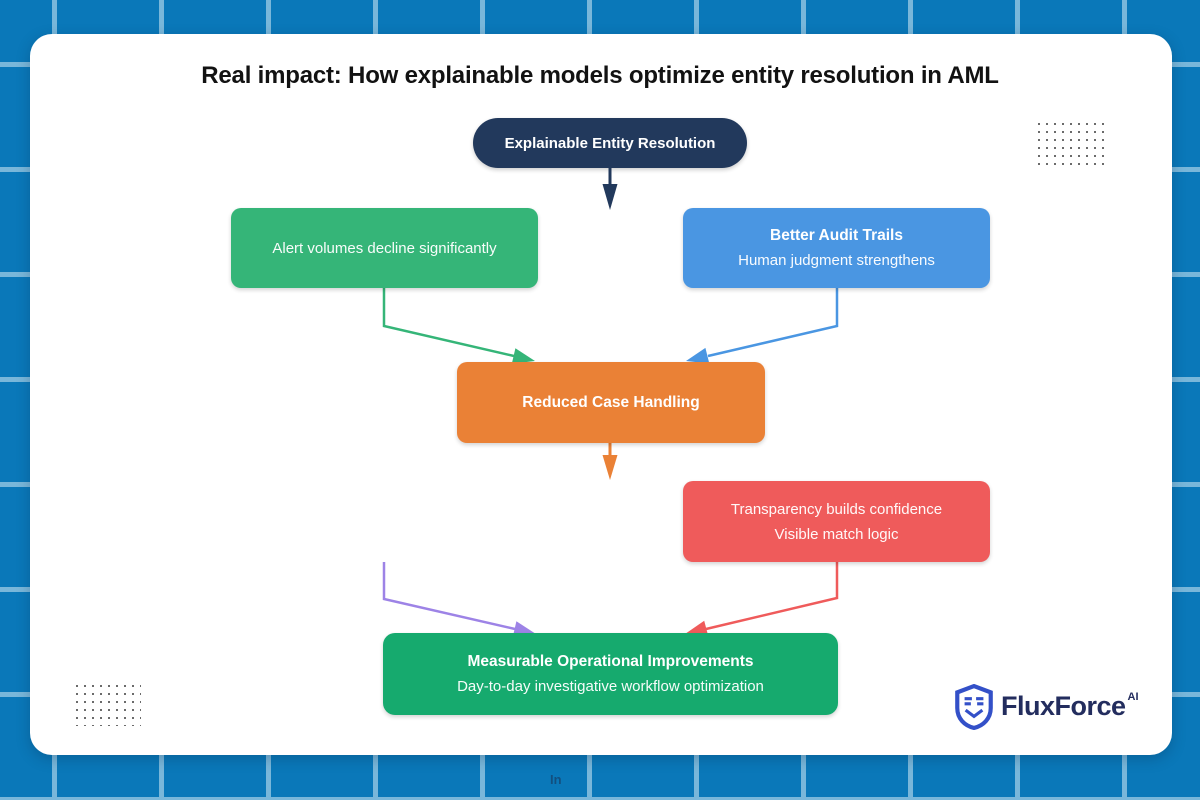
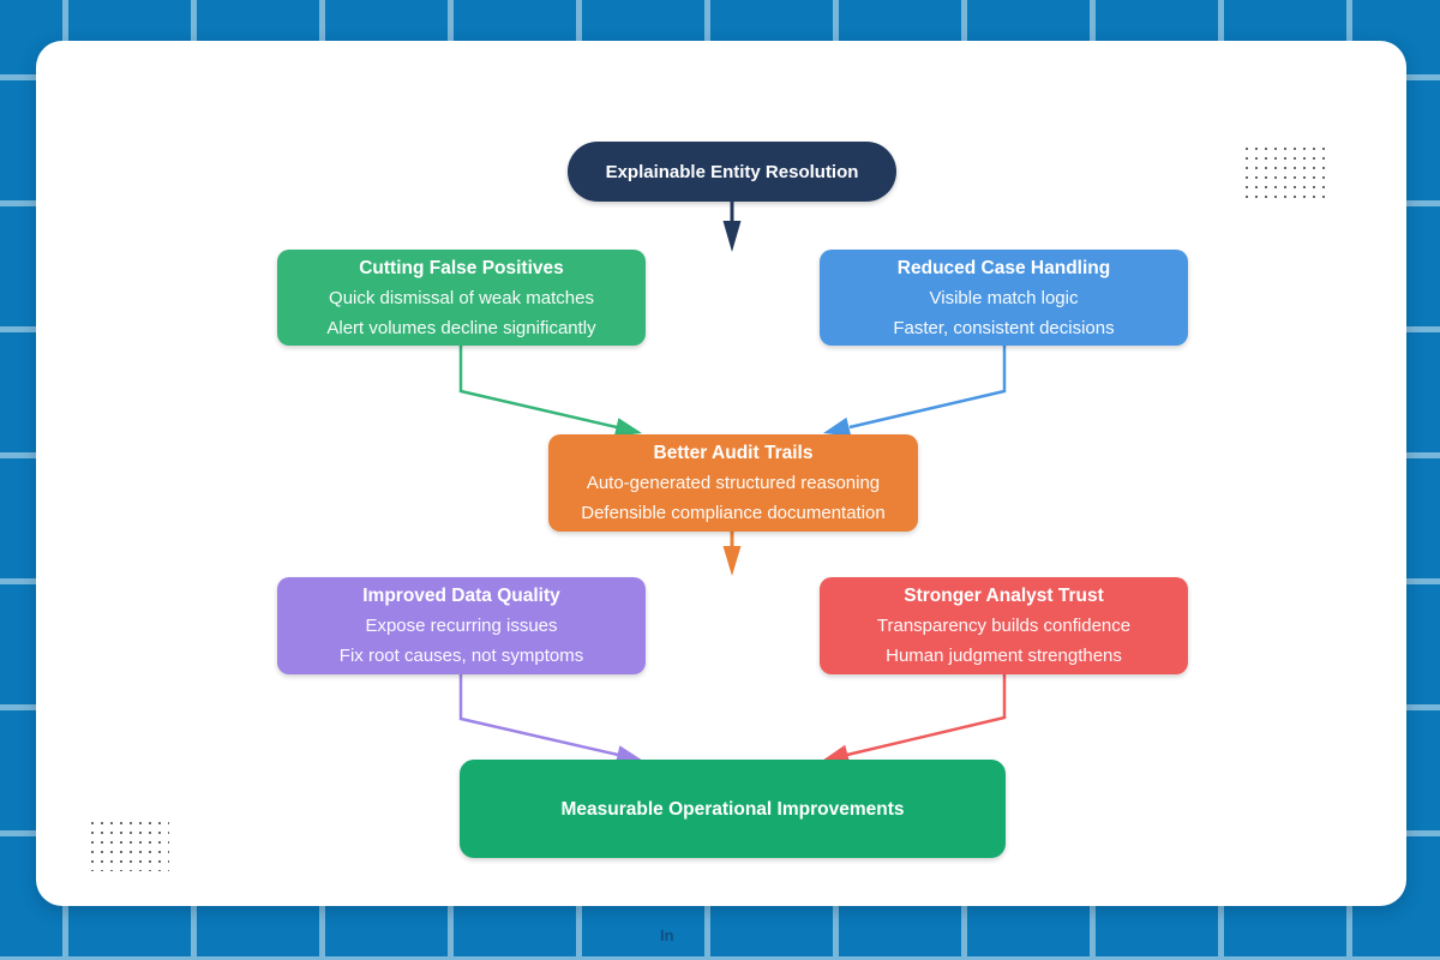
- Real impact: How explainable models optimize entity resolution in AML
  Explainable Entity Resolution
+ Cutting False Positives
+ Quick dismissal of weak matches
  Alert volumes decline significantly
- Better Audit Trails
+ Reduced Case Handling
- Human judgment strengthens
+ Visible match logic
+ Faster, consistent decisions
- Reduced Case Handling
+ Better Audit Trails
+ Auto-generated structured reasoning
+ Defensible compliance documentation
+ Improved Data Quality
+ Expose recurring issues
+ Fix root causes, not symptoms
+ Stronger Analyst Trust
  Transparency builds confidence
- Visible match logic
+ Human judgment strengthens
  Measurable Operational Improvements
- Day-to-day investigative workflow optimization
- FluxForce
- AI
  In
